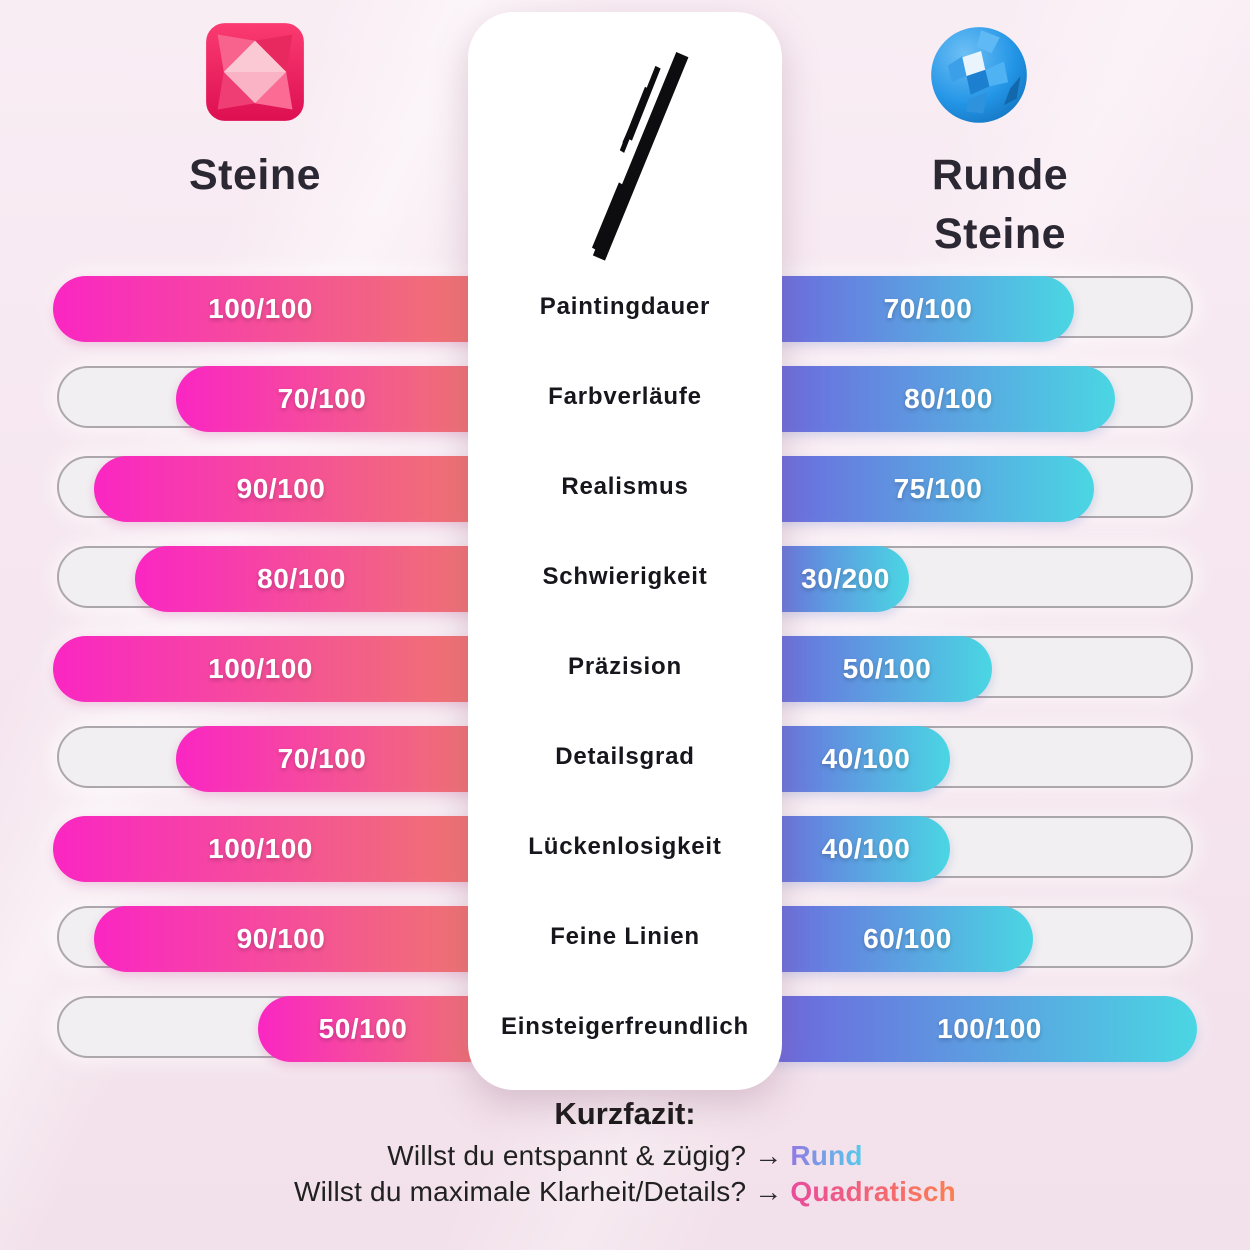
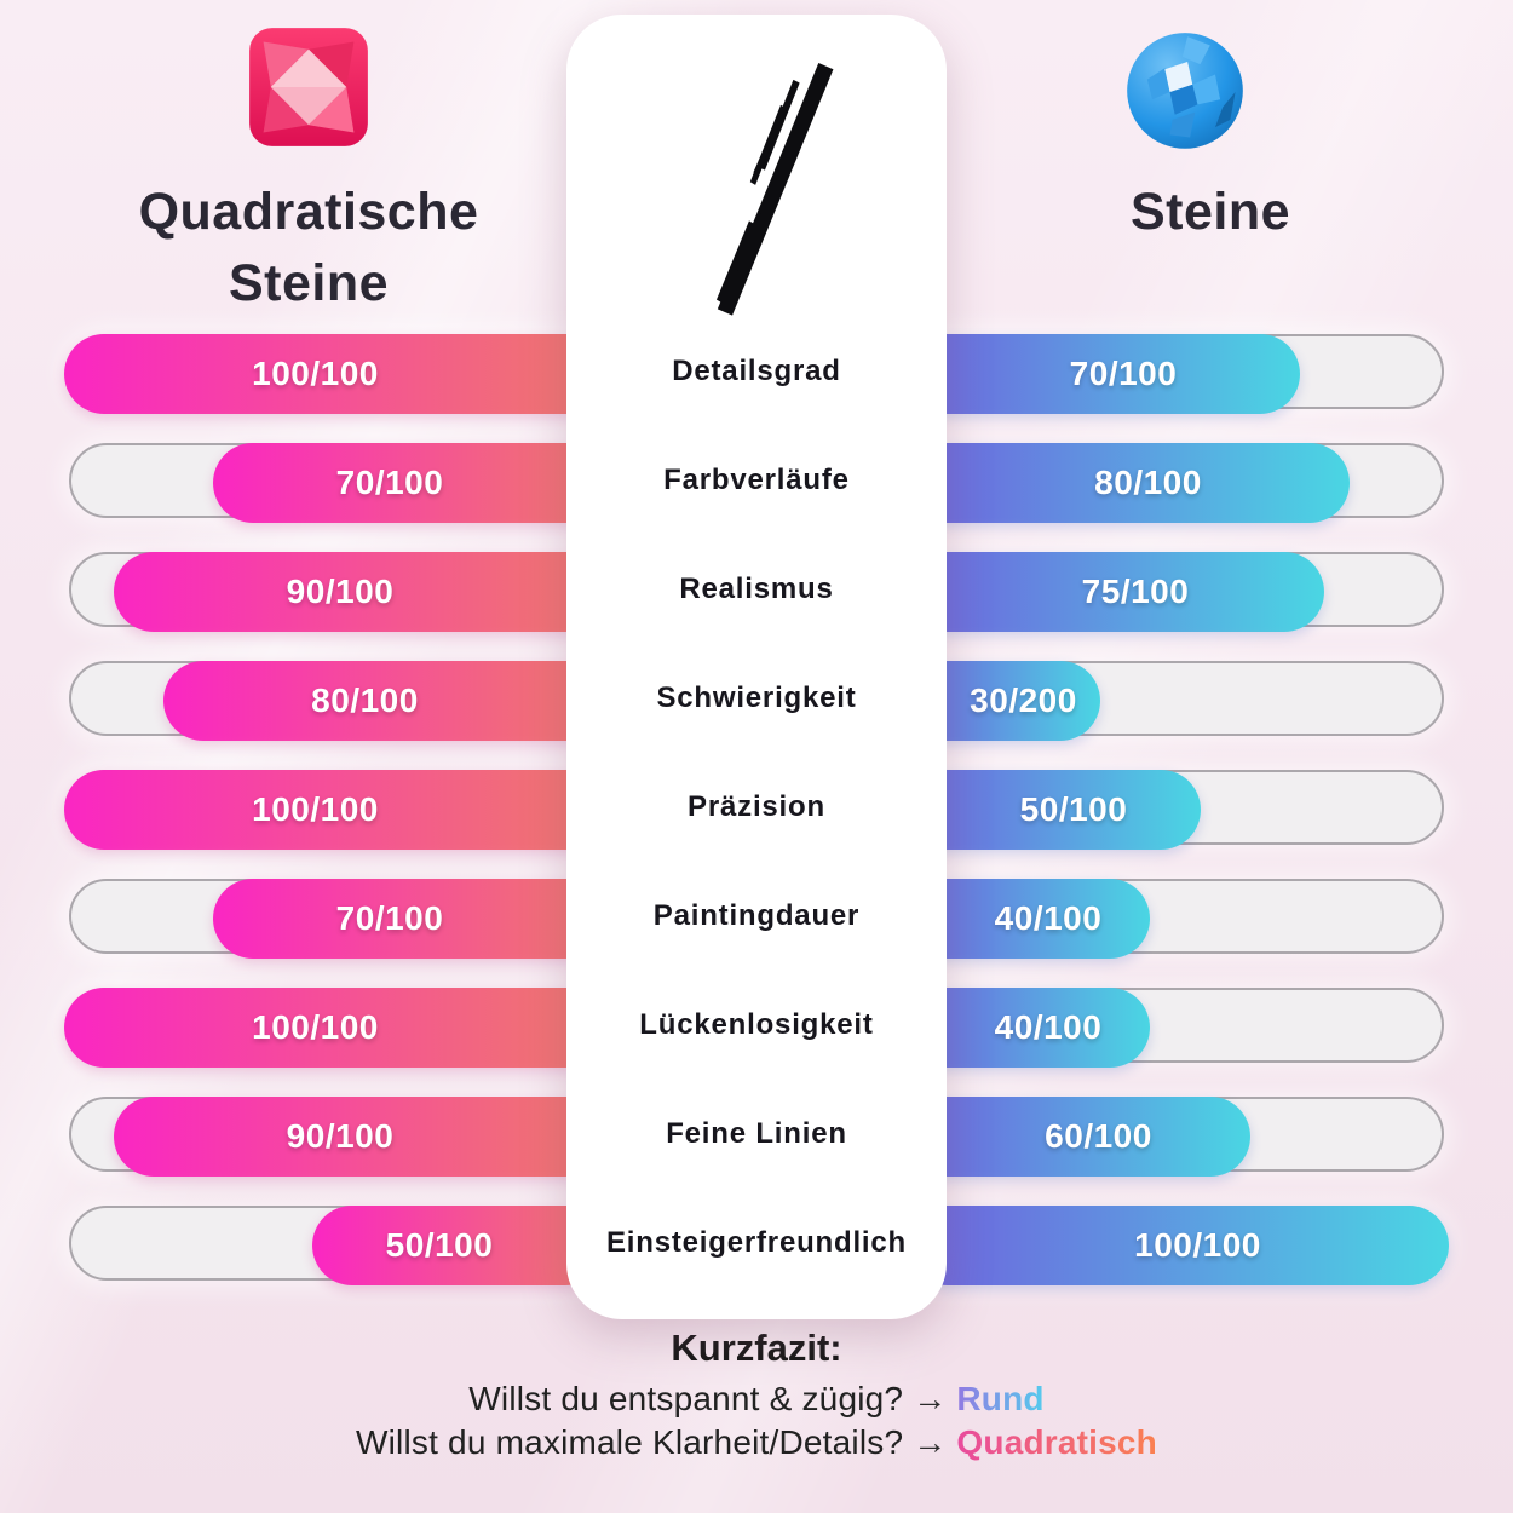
+ Quadratische
  Steine
- Runde
  Steine
  100/100
  70/100
- Paintingdauer
+ Detailsgrad
  70/100
  80/100
  Farbverläufe
  90/100
  75/100
  Realismus
  80/100
  30/200
  Schwierigkeit
  100/100
  50/100
  Präzision
  70/100
  40/100
- Detailsgrad
+ Paintingdauer
  100/100
  40/100
  Lückenlosigkeit
  90/100
  60/100
  Feine Linien
  50/100
  100/100
  Einsteigerfreundlich
  Kurzfazit:
  Willst du entspannt & zügig? → Rund
  Willst du maximale Klarheit/Details? → Quadratisch
